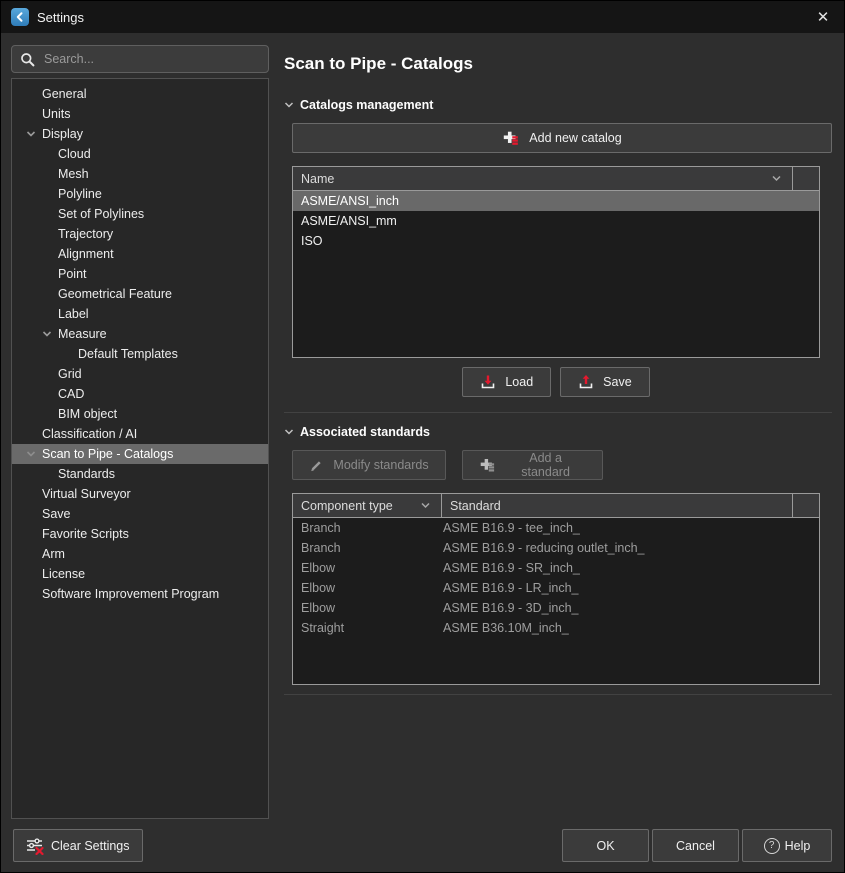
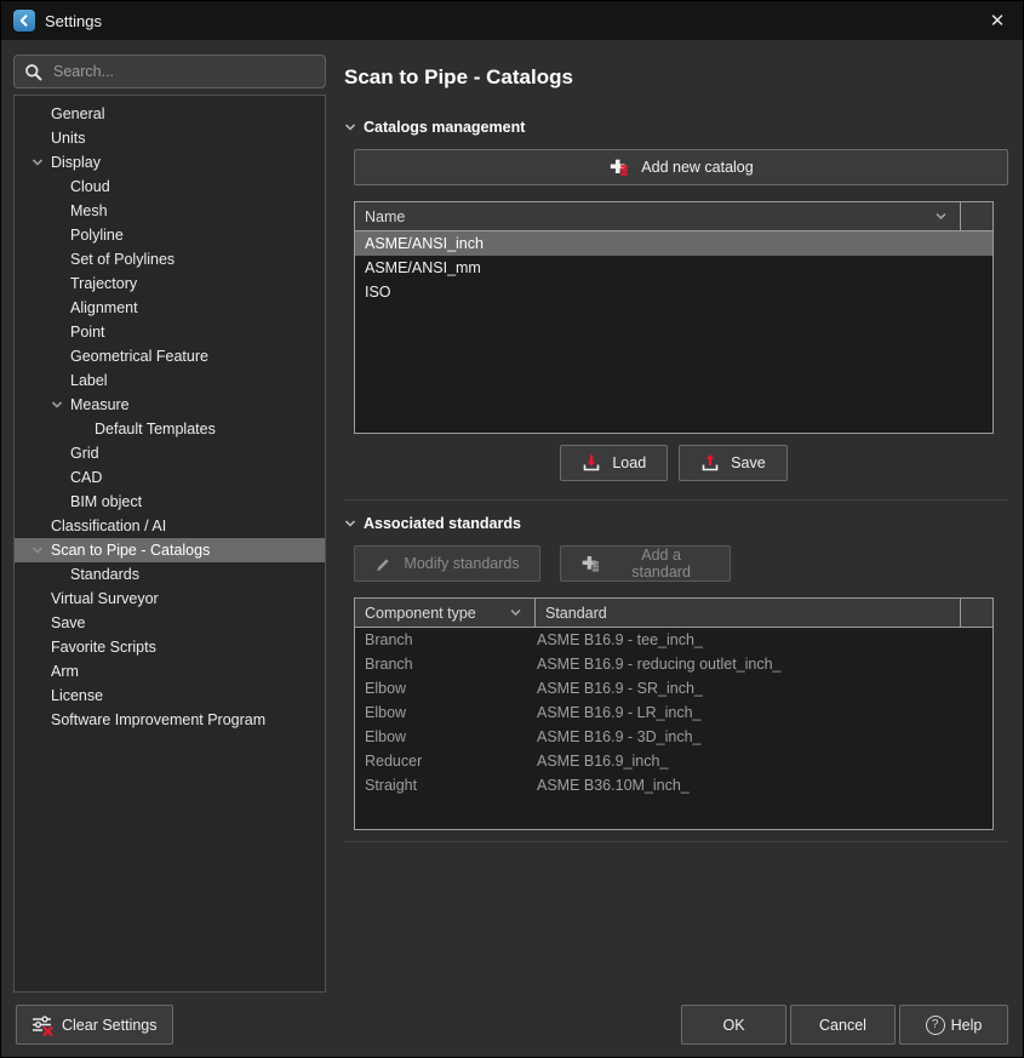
  Settings
  ✕
  Search...
  General
  Units
  Display
  Cloud
  Mesh
  Polyline
  Set of Polylines
  Trajectory
  Alignment
  Point
  Geometrical Feature
  Label
  Measure
  Default Templates
  Grid
  CAD
  BIM object
  Classification / AI
  Scan to Pipe - Catalogs
  Standards
  Virtual Surveyor
  Save
  Favorite Scripts
  Arm
  License
  Software Improvement Program
  Scan to Pipe - Catalogs
  Catalogs management
  Add new catalog
  Name
  ASME/ANSI_inch
  ASME/ANSI_mm
  ISO
  Load
  Save
  Associated standards
  Modify standards
  Add a standard
  Component type
  Standard
  Branch
  ASME B16.9 - tee_inch_
  Branch
  ASME B16.9 - reducing outlet_inch_
  Elbow
  ASME B16.9 - SR_inch_
  Elbow
  ASME B16.9 - LR_inch_
  Elbow
  ASME B16.9 - 3D_inch_
+ Reducer
+ ASME B16.9_inch_
  Straight
  ASME B36.10M_inch_
  Clear Settings
  OK
  Cancel
  ?
  Help
